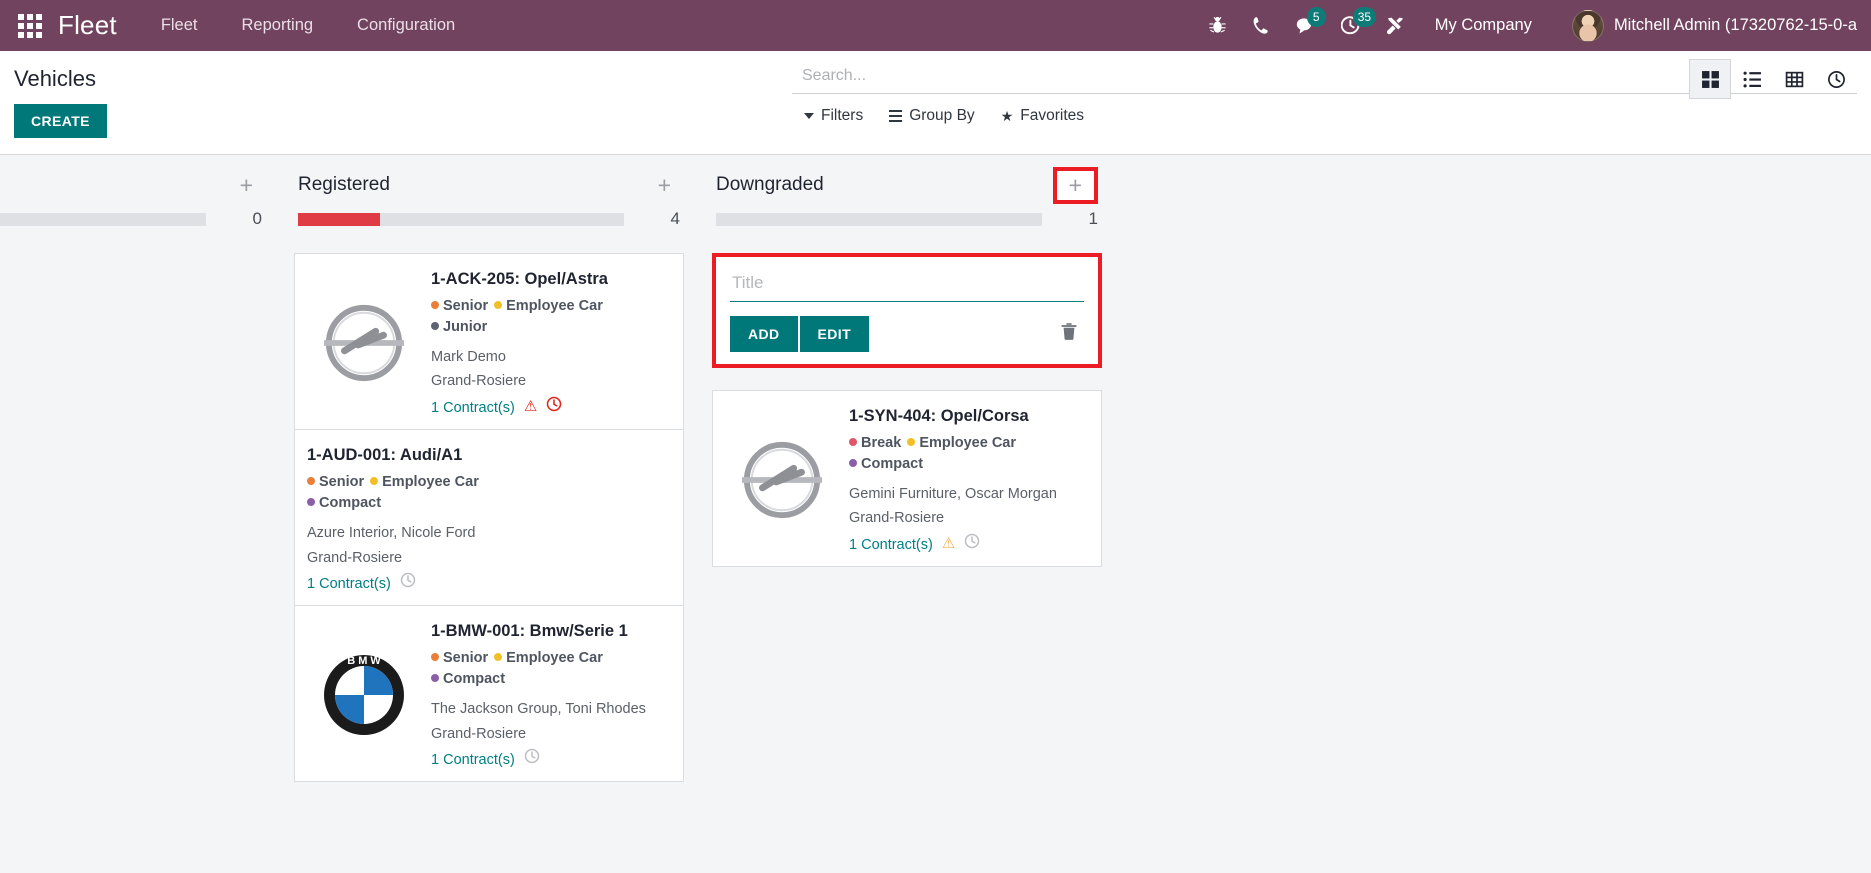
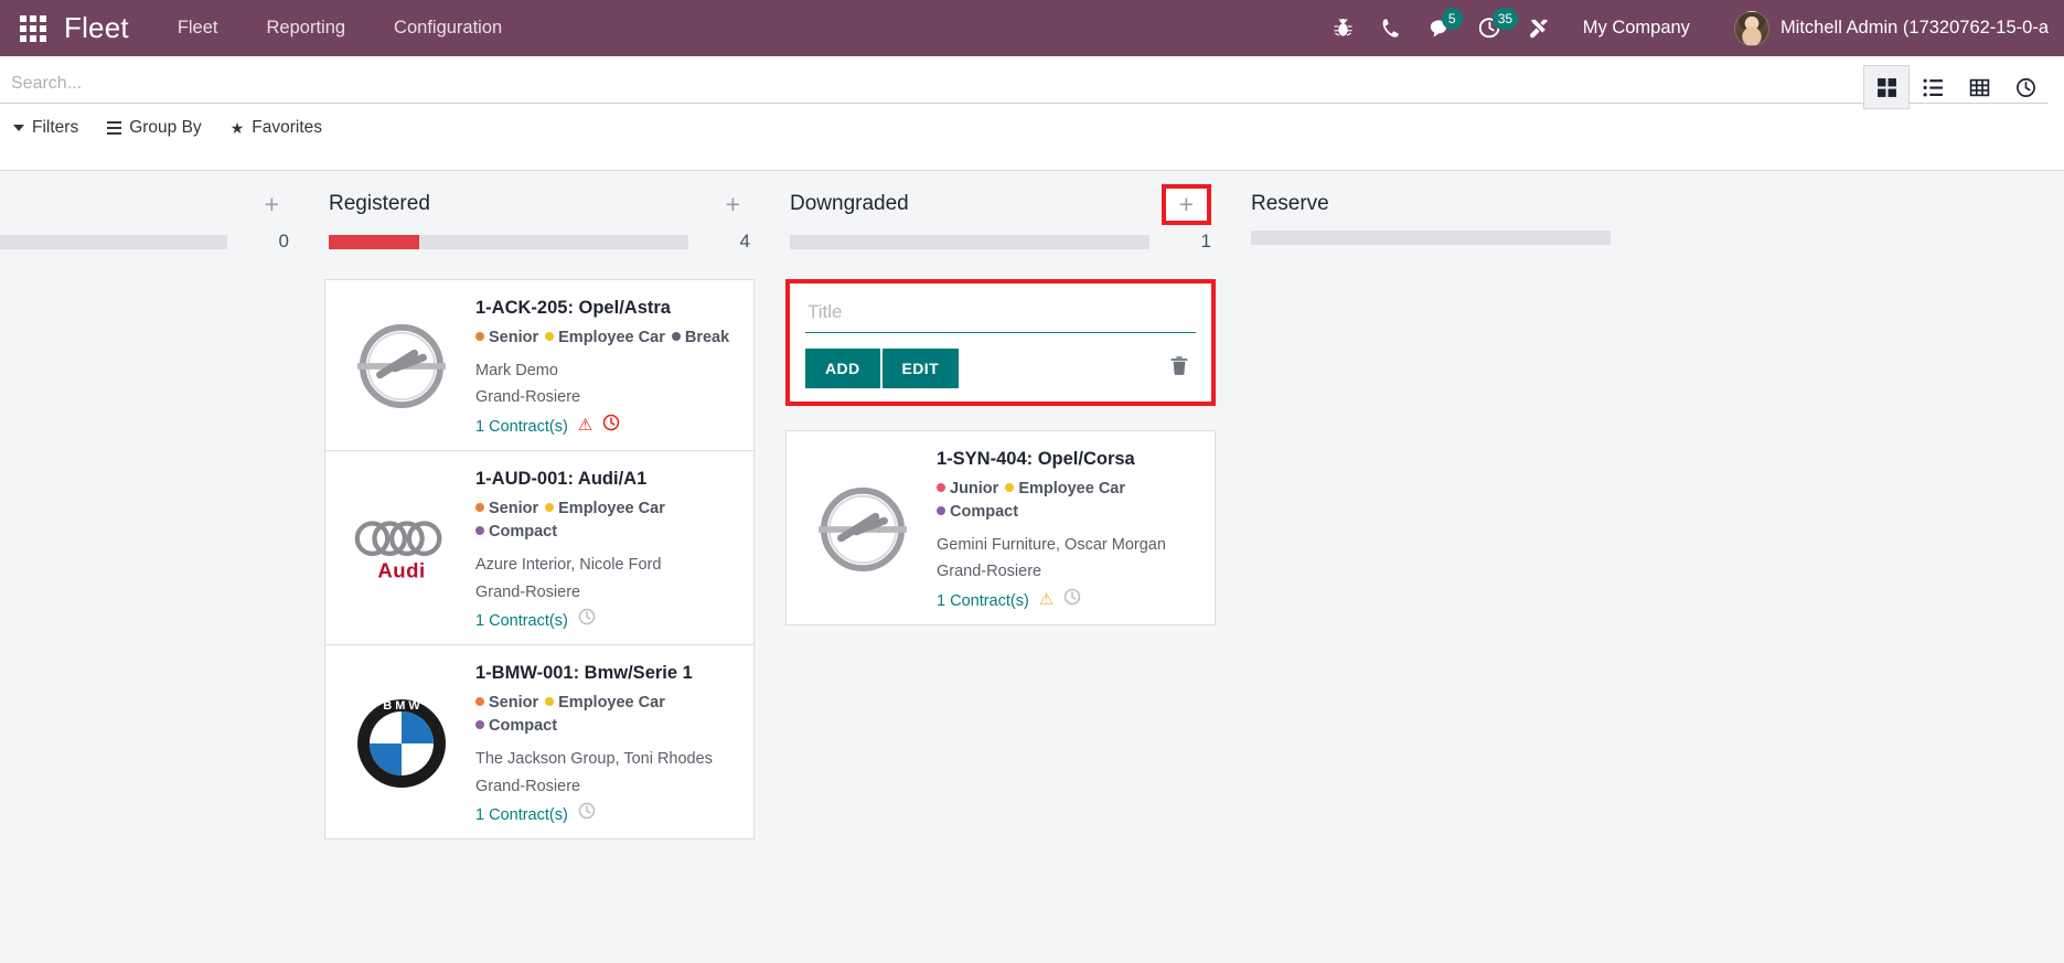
  Fleet
  Fleet
  Reporting
  Configuration
  5
  35
  My Company
  Mitchell Admin (17320762-15-0-a
- Vehicles
- CREATE
  Search...
  Filters
  Group By
  ★
  Favorites
  +
  0
  Registered
  +
  4
  1-ACK-205: Opel/Astra
- Senior Employee CarJunior
+ Senior Employee Car Break
  Mark Demo
  Grand-Rosiere
  1 Contract(s)
  ⚠
+ Audi
  1-AUD-001: Audi/A1
  Senior Employee Car
  Compact
  Azure Interior, Nicole Ford
  Grand-Rosiere
  1 Contract(s)
  B M W
  1-BMW-001: Bmw/Serie 1
  Senior Employee Car
  Compact
  The Jackson Group, Toni Rhodes
  Grand-Rosiere
  1 Contract(s)
  Downgraded
  +
  1
  Title
  ADD
  EDIT
  1-SYN-404: Opel/Corsa
- Break Employee Car
+ Junior Employee Car
  Compact
  Gemini Furniture, Oscar Morgan
  Grand-Rosiere
  1 Contract(s)
  ⚠
+ Reserve
